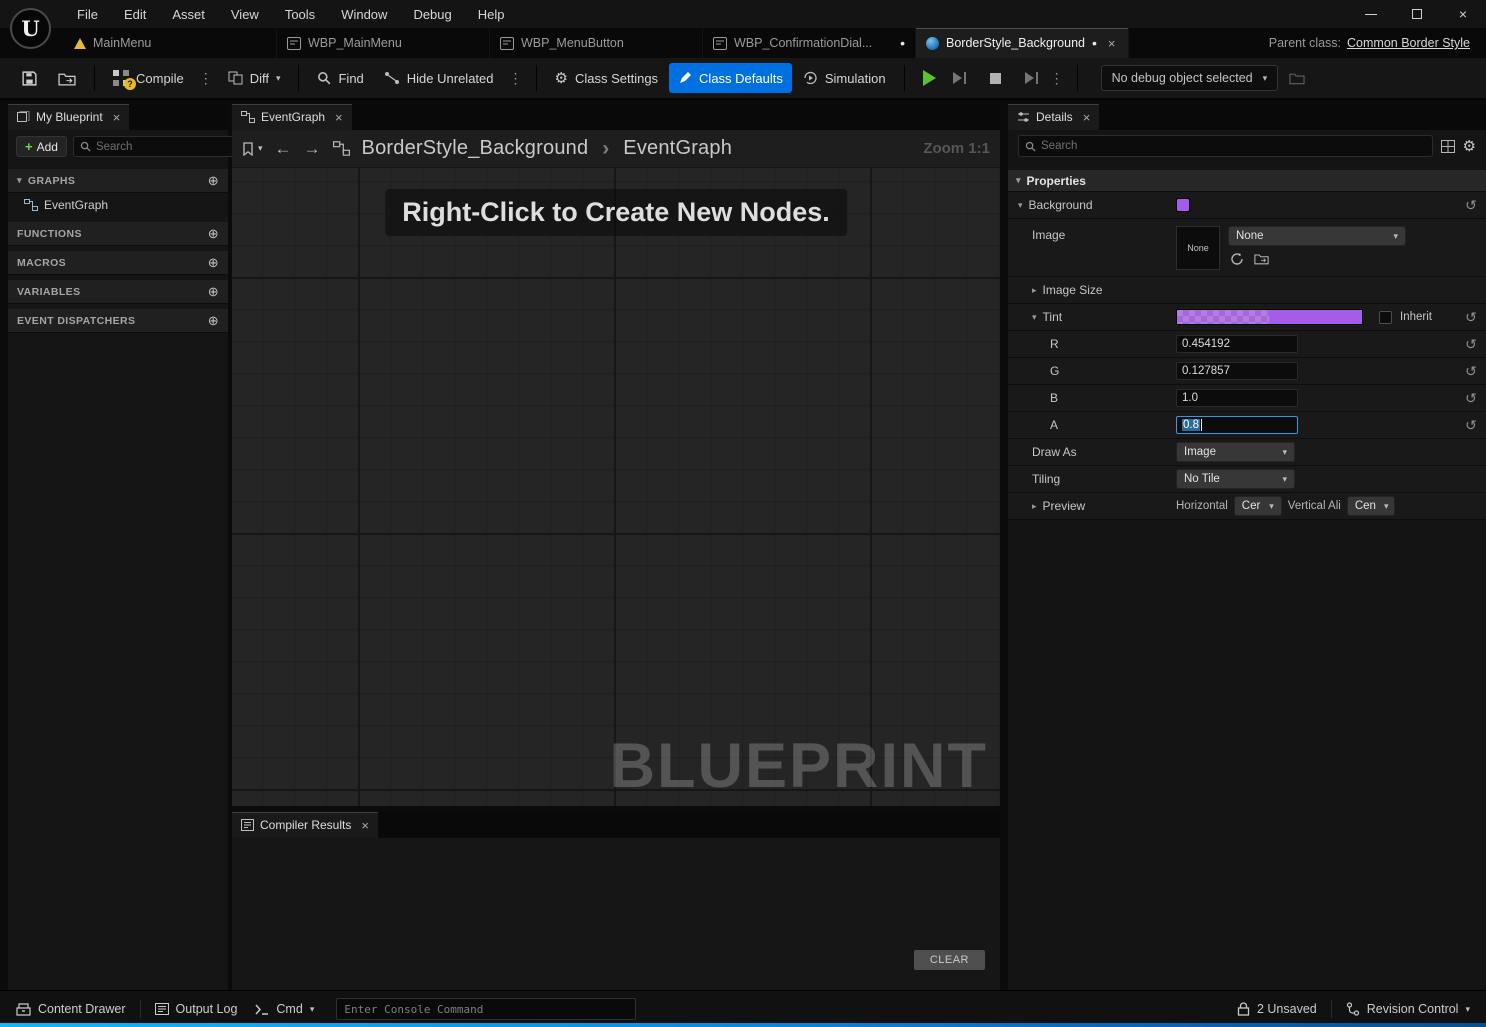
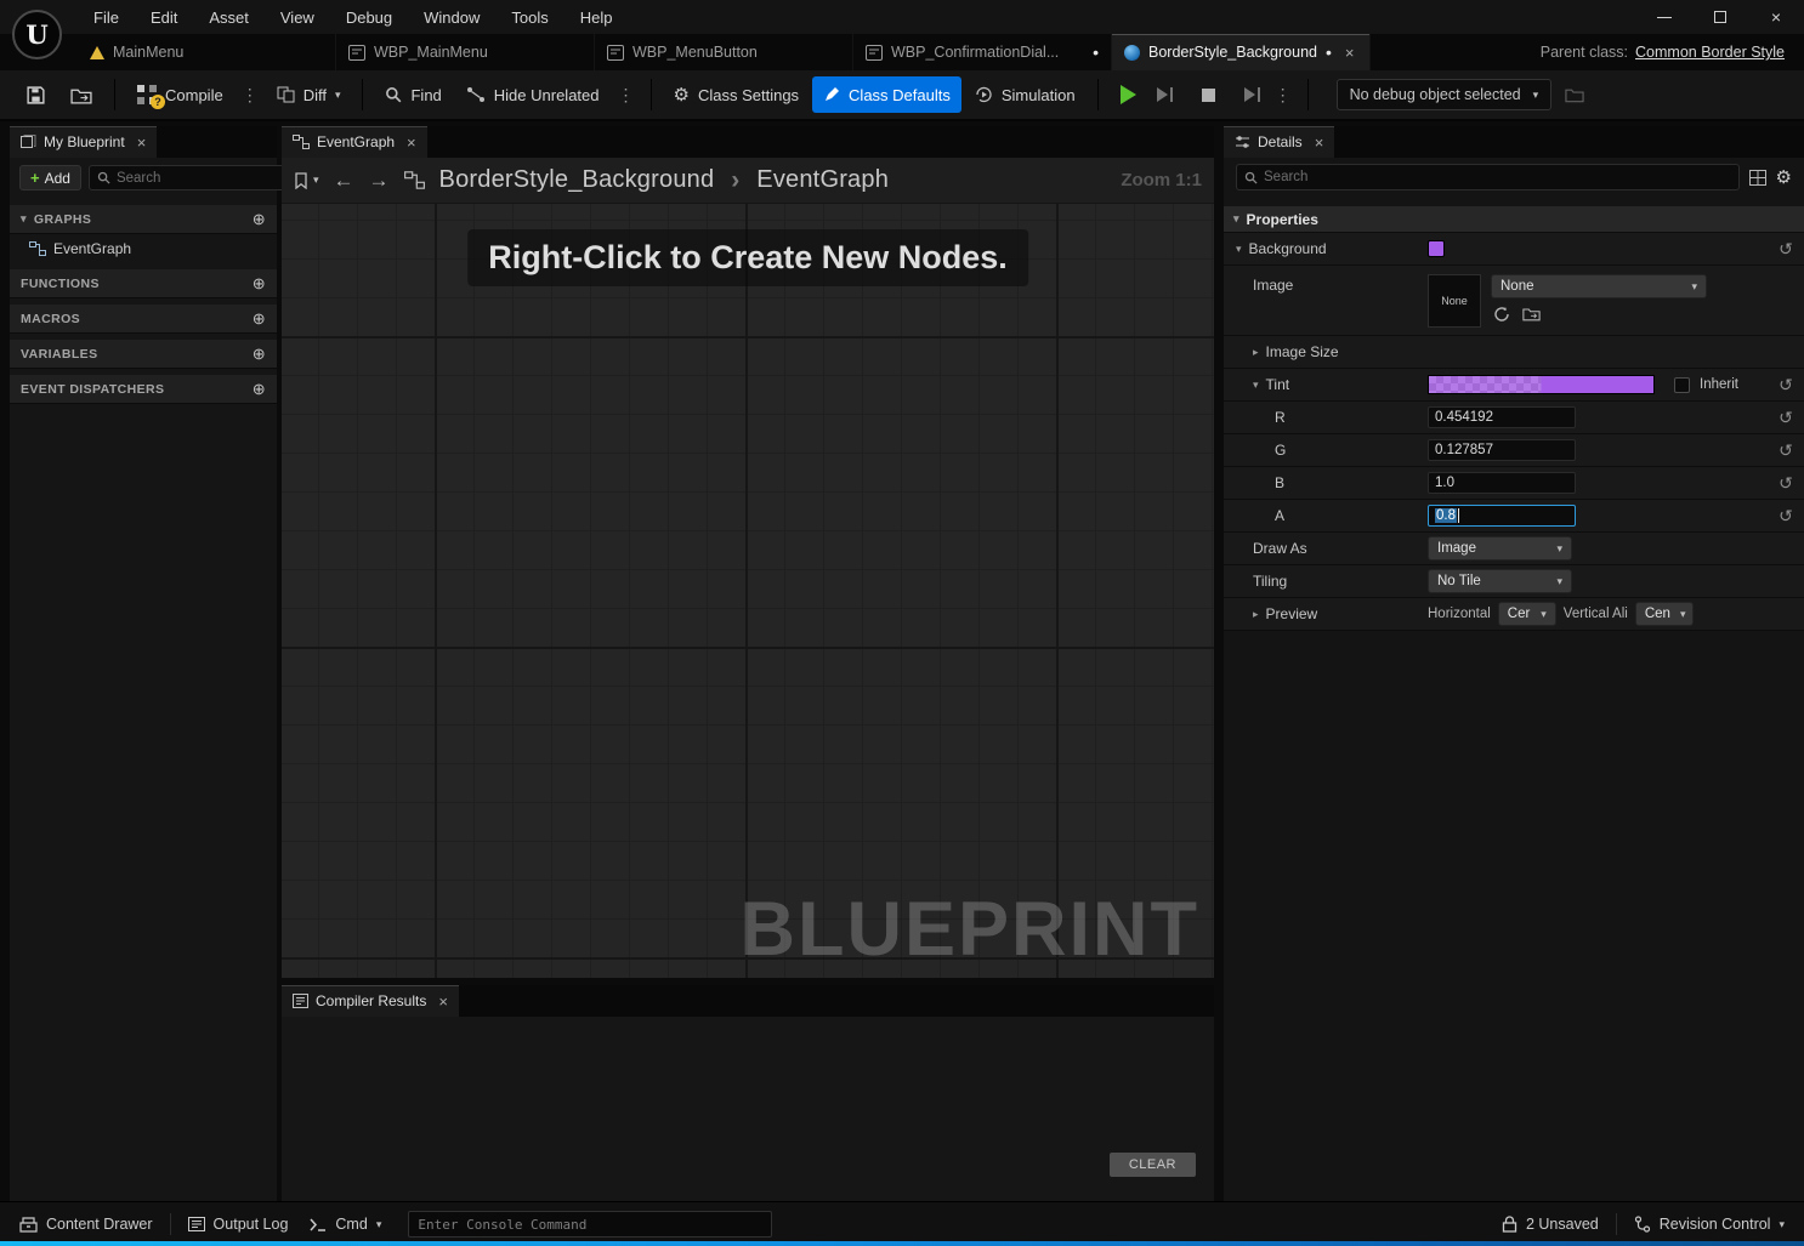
  U
  File
  Edit
  Asset
  View
- Tools
+ Debug
  Window
- Debug
+ Tools
  Help
  ×
  MainMenu
  WBP_MainMenu
  WBP_MenuButton
  WBP_ConfirmationDial...
  •
  BorderStyle_Background
  •
  ×
  Parent class:
  Common Border Style
  ?
  Compile
  ⋮
  Diff
  ▾
  Find
  Hide Unrelated
  ⋮
  ⚙
  Class Settings
  Class Defaults
  Simulation
  ⋮
  No debug object selected
  ▾
  My Blueprint
  ×
  +
  Add
  Search
  ▾
  GRAPHS
  ⊕
  EventGraph
  FUNCTIONS
  ⊕
  MACROS
  ⊕
  VARIABLES
  ⊕
  EVENT DISPATCHERS
  ⊕
  EventGraph
  ×
  ▾
  ←
  →
  BorderStyle_Background
  ›
  EventGraph
  Zoom 1:1
  Right-Click to Create New Nodes.
  BLUEPRINT
  Compiler Results
  ×
  CLEAR
  Details
  ×
  Search
  ⚙
  ▾
  Properties
  ▾
  Background
  ↺
  Image
  None
  None
  ▾
  ▸
  Image Size
  ▾
  Tint
  Inherit
  ↺
  R
  0.454192
  ↺
  G
  0.127857
  ↺
  B
  1.0
  ↺
  A
  0.8
  ↺
  Draw As
  Image
  ▾
  Tiling
  No Tile
  ▾
  ▸
  Preview
  Horizontal
  Cer
  ▾
  Vertical Ali
  Cen
  ▾
  Content Drawer
  Output Log
  Cmd
  ▾
  Enter Console Command
  2 Unsaved
  Revision Control
  ▾
